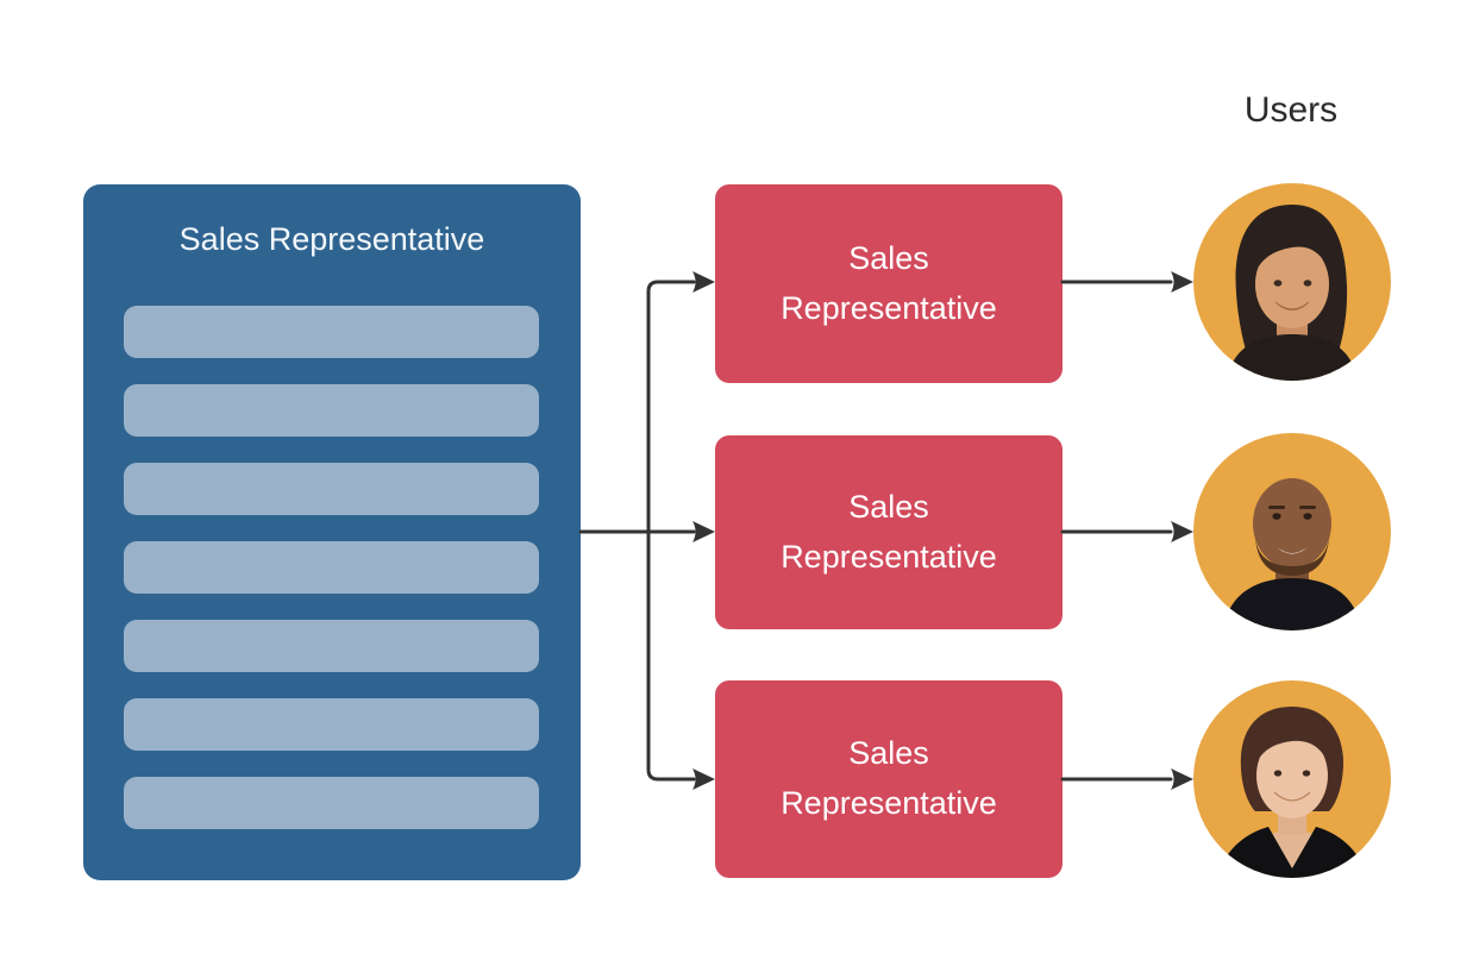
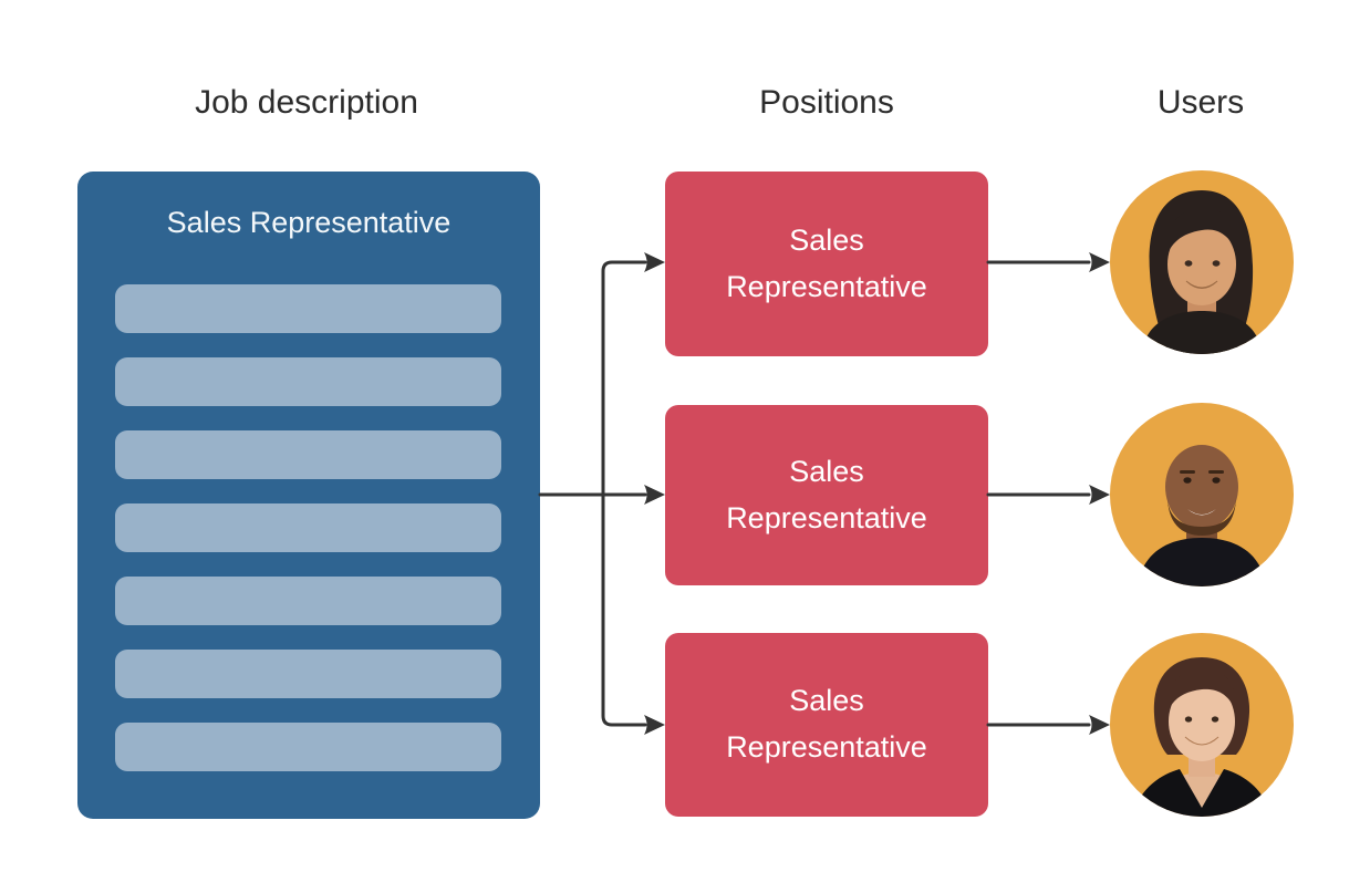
+ Job description
+ Positions
  Users
  Sales Representative
  Sales Representative
  Sales Representative
  Sales Representative
